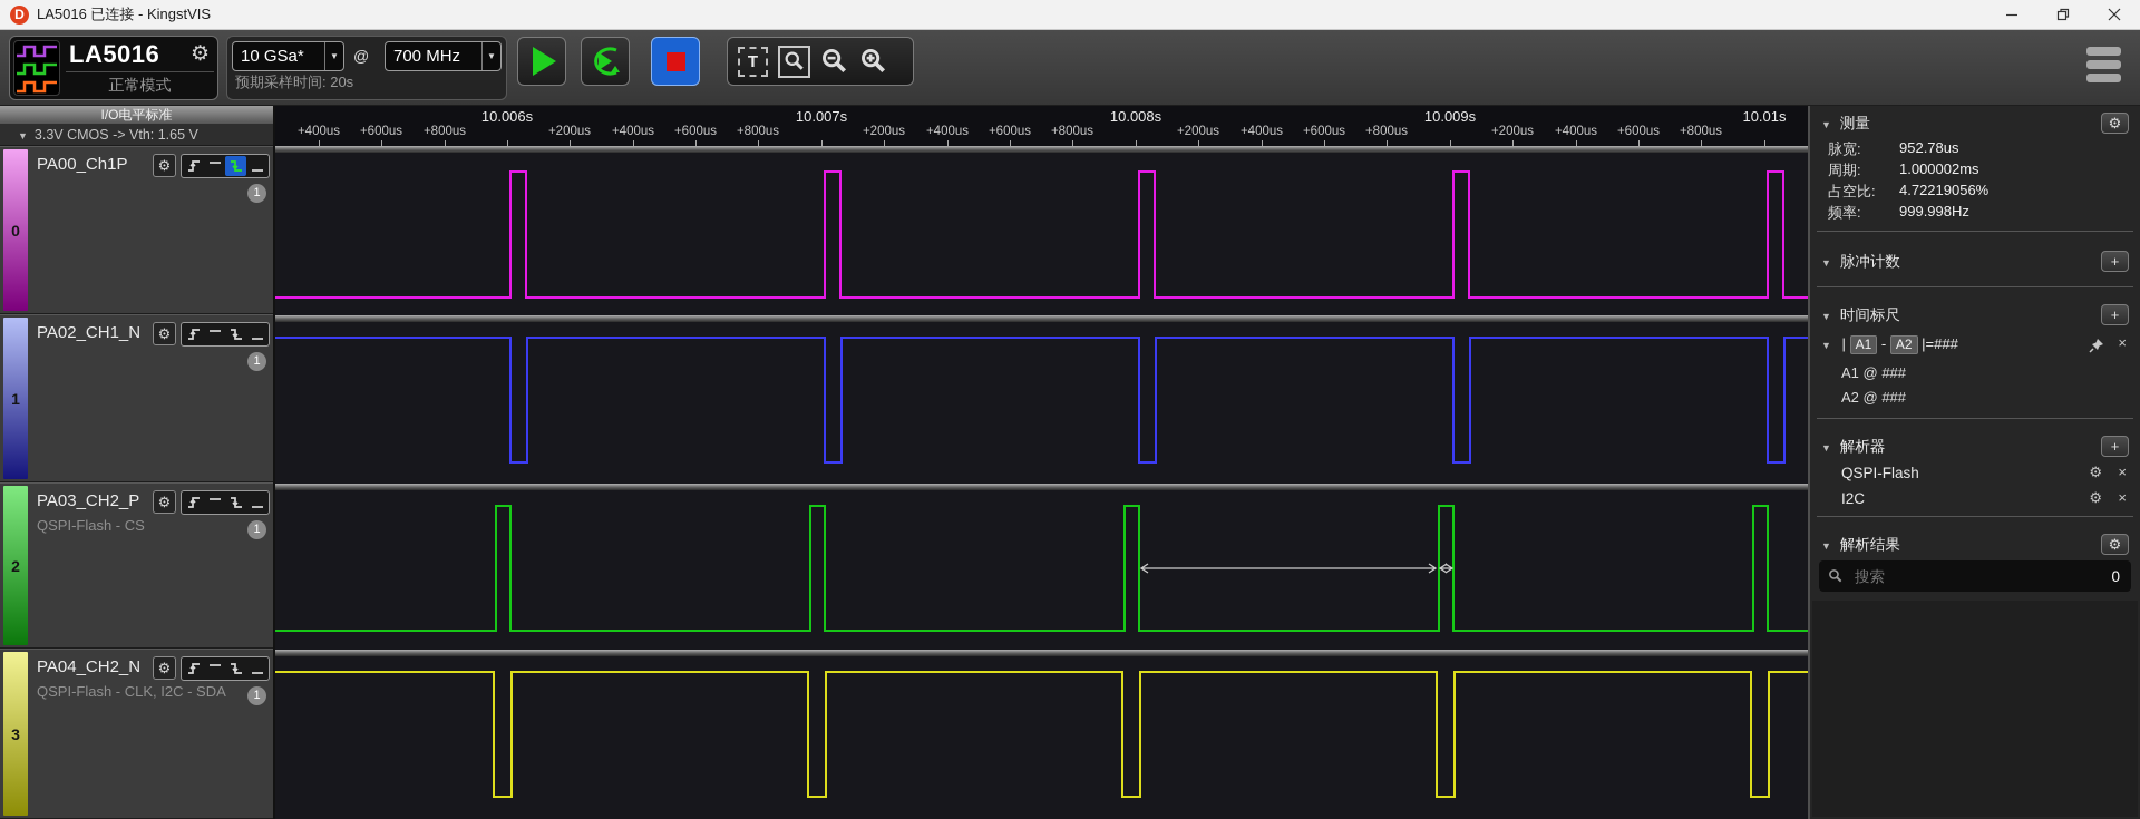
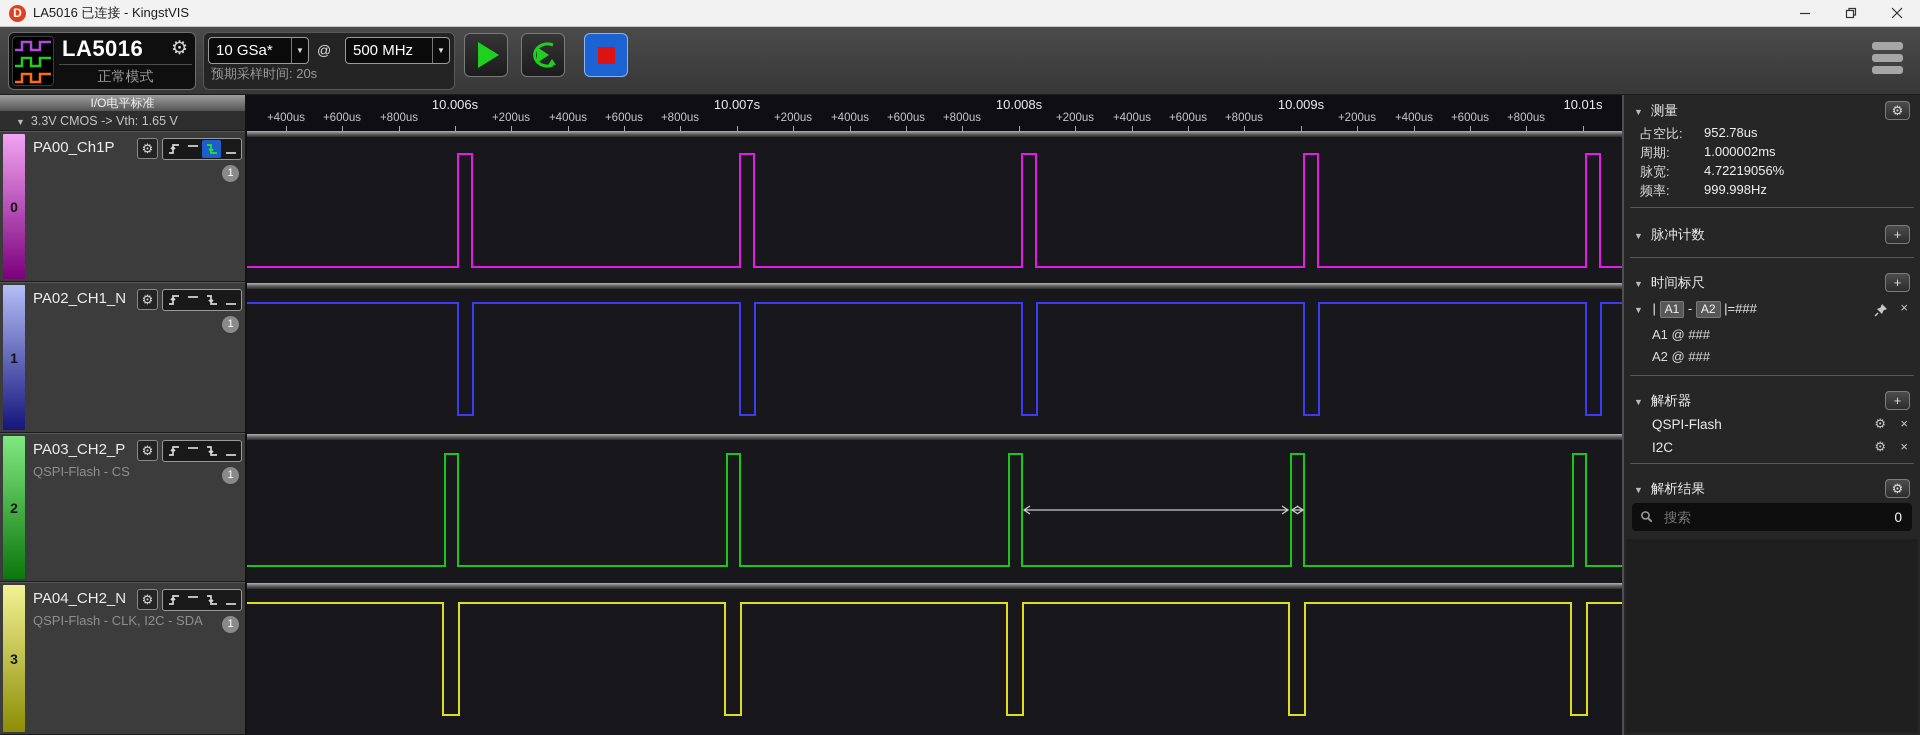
  D
  LA5016 已连接 - KingstVIS
  LA5016
  ⚙
  正常模式
  10 GSa*
  ▼
  @
- 700 MHz
+ 500 MHz
  ▼
  预期采样时间: 20s
- T
  I/O电平标准
  ▼ 3.3V CMOS -> Vth: 1.65 V
  0
  PA00_Ch1P
  ⚙
  1
  1
  PA02_CH1_N
  ⚙
  1
  2
  PA03_CH2_P
  ⚙
  QSPI-Flash - CS
  1
  3
  PA04_CH2_N
  ⚙
  QSPI-Flash - CLK, I2C - SDA
  1
  10.006s
  10.007s
  10.008s
  10.009s
  10.01s
  +400us
  +600us
  +800us
  +200us
  +400us
  +600us
  +800us
  +200us
  +400us
  +600us
  +800us
  +200us
  +400us
  +600us
  +800us
  +200us
  +400us
  +600us
  +800us
  ▼ 测量
  ⚙
- 脉宽:
+ 占空比:
  952.78us
  周期:
  1.000002ms
- 占空比:
+ 脉宽:
  4.72219056%
  频率:
  999.998Hz
  ▼ 脉冲计数
  +
  ▼ 时间标尺
  +
  ▼ | A1 - A2 |=###
  ×
  A1 @ ###
  A2 @ ###
  ▼ 解析器
  +
  QSPI-Flash
  ⚙
  ×
  I2C
  ⚙
  ×
  ▼ 解析结果
  ⚙
  搜索
  0
